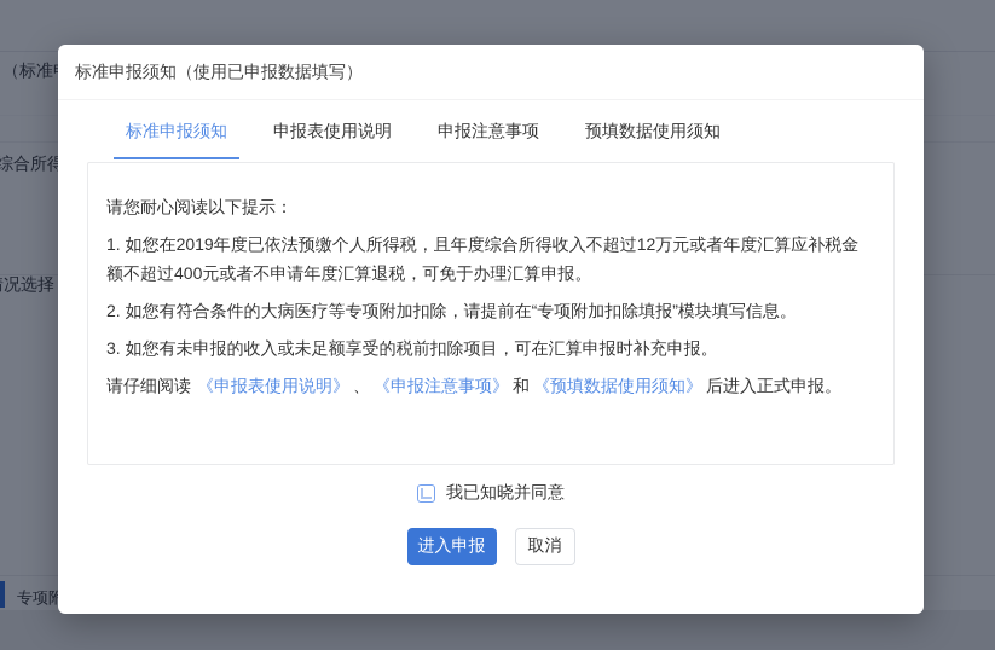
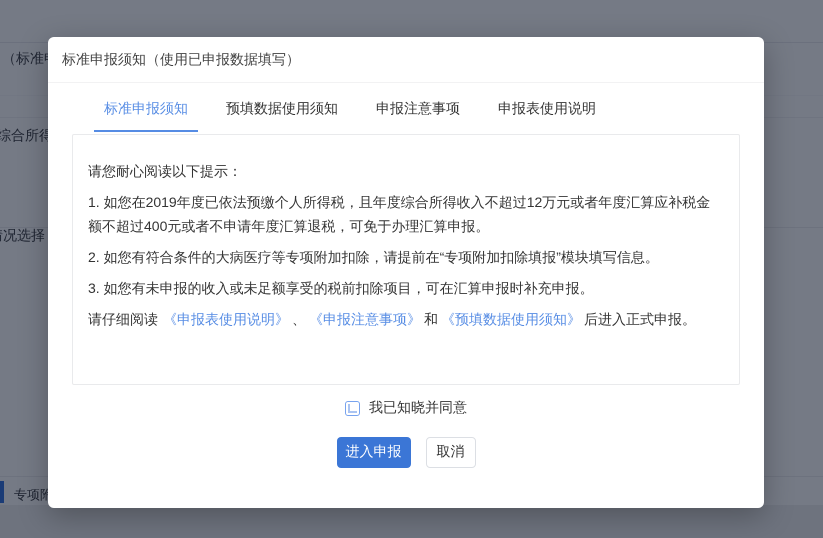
  （标准
  综合所得
  况选择
  专项附
  标准申报须知（使用已申报数据填写）
  标准申报须知
- 申报表使用说明
+ 预填数据使用须知
  申报注意事项
- 预填数据使用须知
+ 申报表使用说明
  请您耐心阅读以下提示：
  1. 如您在2019年度已依法预缴个人所得税，且年度综合所得收入不超过12万元或者年度汇算应补税金额不超过400元或者不申请年度汇算退税，可免于办理汇算申报。
  2. 如您有符合条件的大病医疗等专项附加扣除，请提前在“专项附加扣除填报”模块填写信息。
  3. 如您有未申报的收入或未足额享受的税前扣除项目，可在汇算申报时补充申报。
  请仔细阅读 《申报表使用说明》 、 《申报注意事项》 和 《预填数据使用须知》 后进入正式申报。
  我已知晓并同意
  进入申报
  取消
